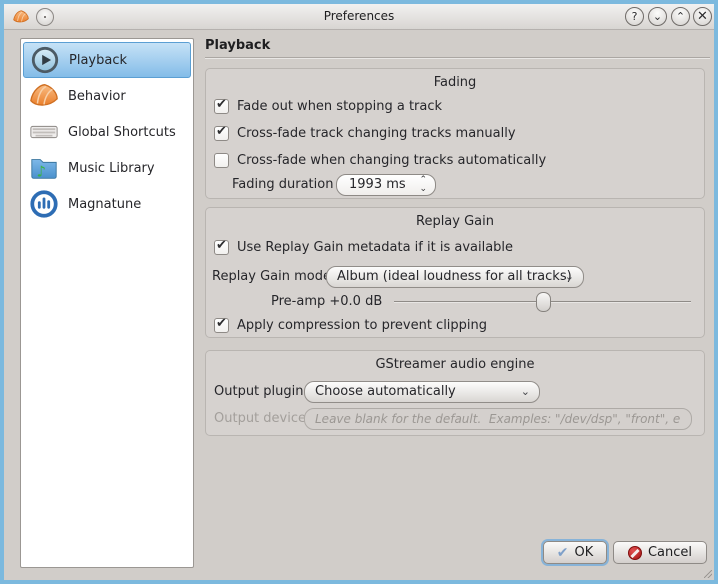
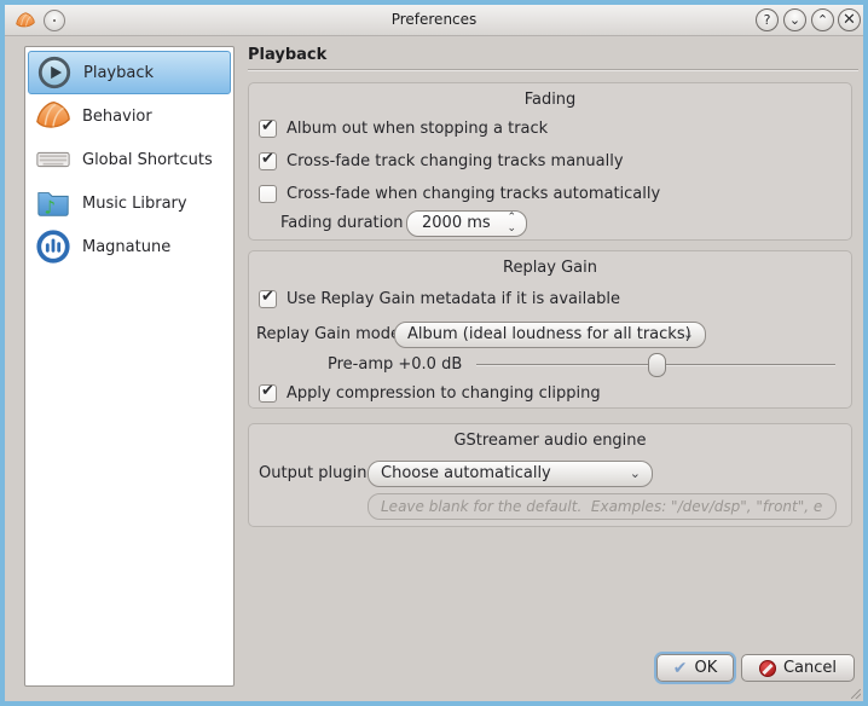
  Preferences
  ?
  ⌄
  ⌃
  ✕
  Playback
  Behavior
  Global Shortcuts
  ♪
  Music Library
  Magnatune
  Playback
  Fading
- Fade out when stopping a track
+ Album out when stopping a track
  Cross-fade track changing tracks manually
  Cross-fade when changing tracks automatically
  Fading duration
- 1993 ms
+ 2000 ms
  ⌃
  ⌄
  Replay Gain
  Use Replay Gain metadata if it is available
  Replay Gain mod
  Album (ideal loudness for all tracks)
  ⌄
  Pre-amp +0.0 dB
- Apply compression to prevent clipping
+ Apply compression to changing clipping
  GStreamer audio engine
  Output plugin
  Choose automatically
  ⌄
- Output device
  Leave blank for the default. Examples: "/dev/dsp", "front", e
  ✔
  OK
  Cancel
